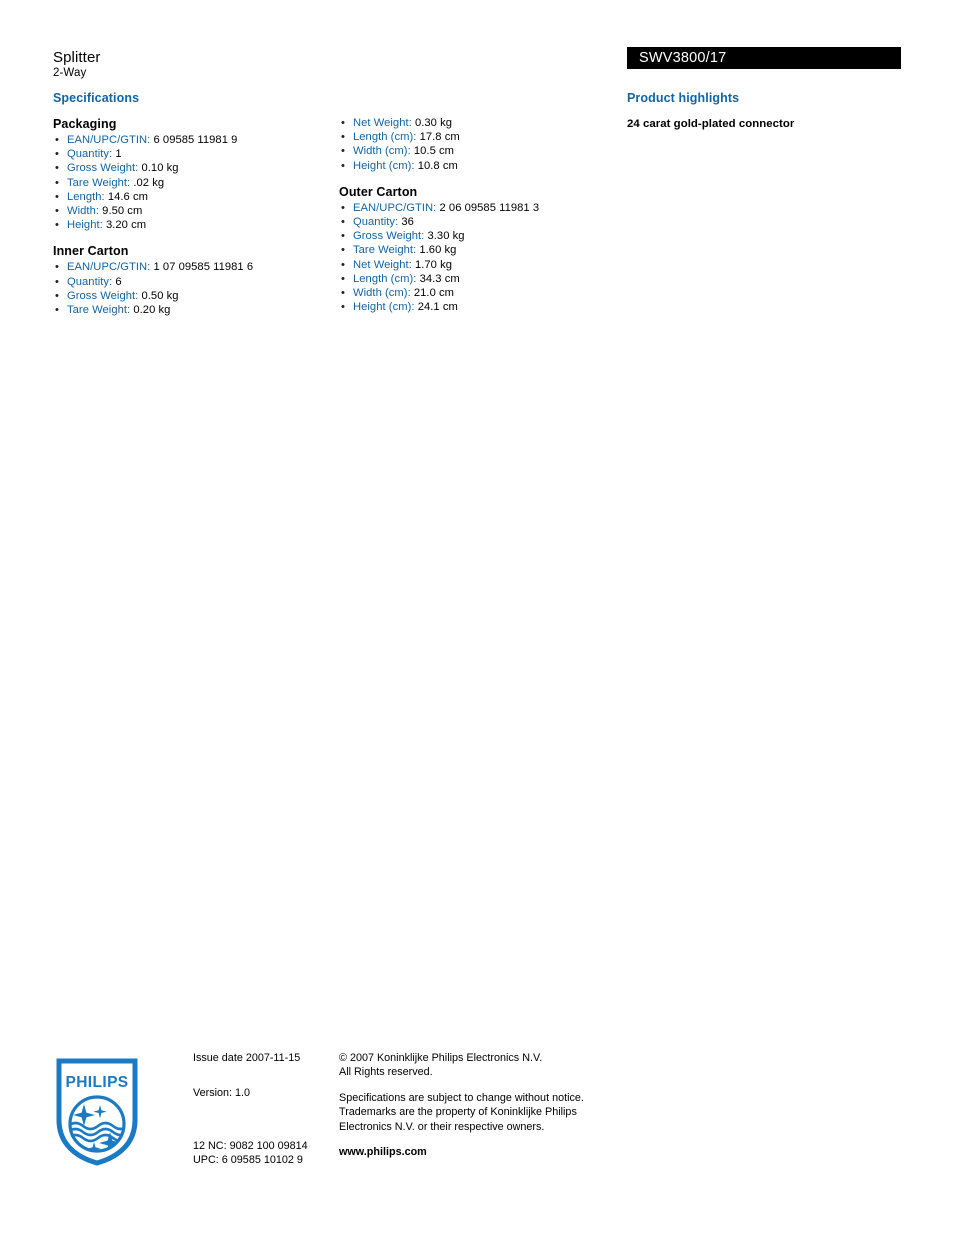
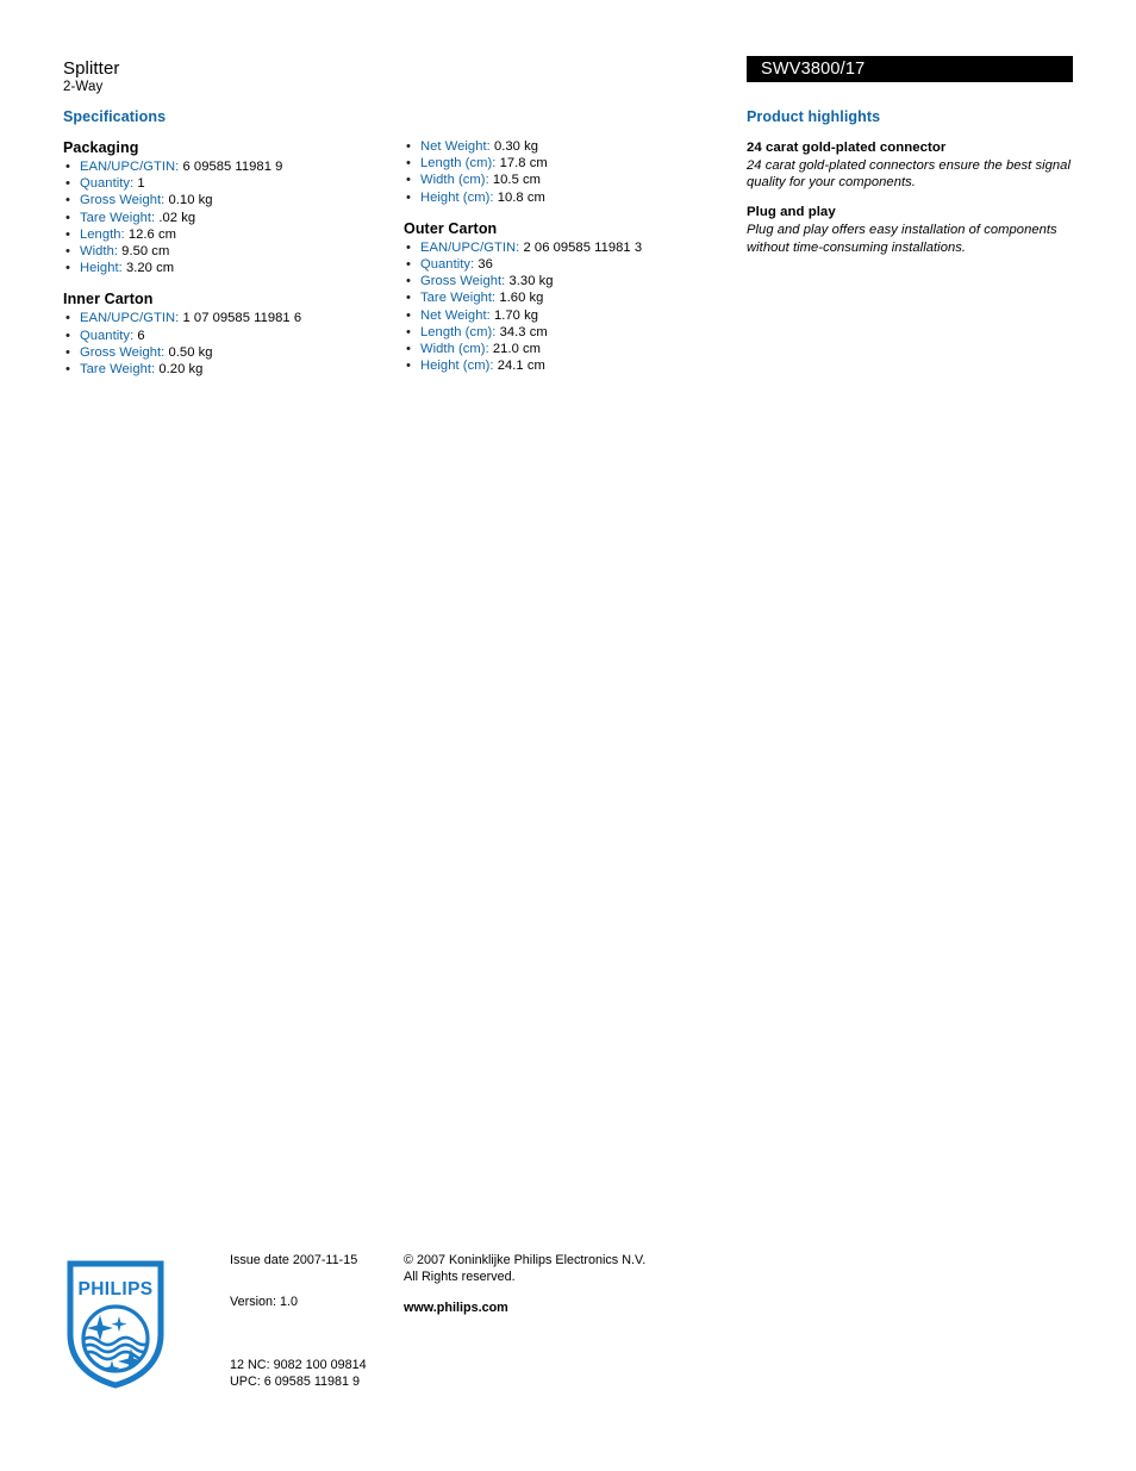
  Splitter
  2-Way
  SWV3800/17
  Specifications
  Product highlights
  Packaging
  •
  EAN/UPC/GTIN: 6 09585 11981 9
  •
  Quantity: 1
  •
  Gross Weight: 0.10 kg
  •
  Tare Weight: .02 kg
  •
- Length: 14.6 cm
+ Length: 12.6 cm
  •
  Width: 9.50 cm
  •
  Height: 3.20 cm
  Inner Carton
  •
  EAN/UPC/GTIN: 1 07 09585 11981 6
  •
  Quantity: 6
  •
  Gross Weight: 0.50 kg
  •
  Tare Weight: 0.20 kg
  •
  Net Weight: 0.30 kg
  •
  Length (cm): 17.8 cm
  •
  Width (cm): 10.5 cm
  •
  Height (cm): 10.8 cm
  Outer Carton
  •
  EAN/UPC/GTIN: 2 06 09585 11981 3
  •
  Quantity: 36
  •
  Gross Weight: 3.30 kg
  •
  Tare Weight: 1.60 kg
  •
  Net Weight: 1.70 kg
  •
  Length (cm): 34.3 cm
  •
  Width (cm): 21.0 cm
  •
  Height (cm): 24.1 cm
  24 carat gold-plated connector
+ 24 carat gold-plated connectors ensure the best signal quality for your components.
+ Plug and play
+ Plug and play offers easy installation of components without time-consuming installations.
  PHILIPS
  Issue date 2007-11-15
  Version: 1.0
  12 NC: 9082 100 09814
- UPC: 6 09585 10102 9
+ UPC: 6 09585 11981 9
  © 2007 Koninklijke Philips Electronics N.V.
  All Rights reserved.
- Specifications are subject to change without notice.
- Trademarks are the property of Koninklijke Philips
- Electronics N.V. or their respective owners.
  www.philips.com
